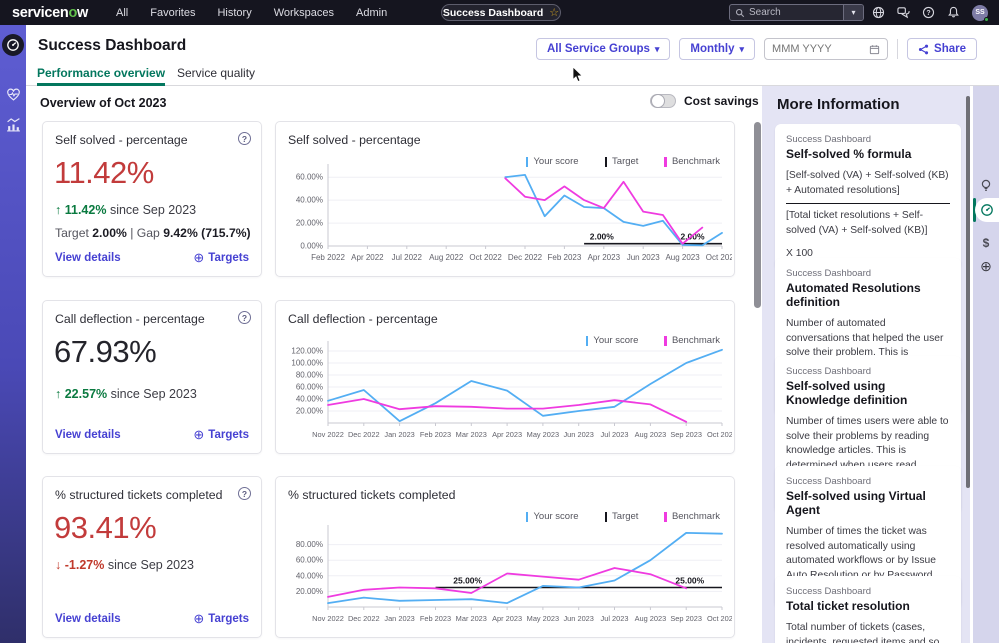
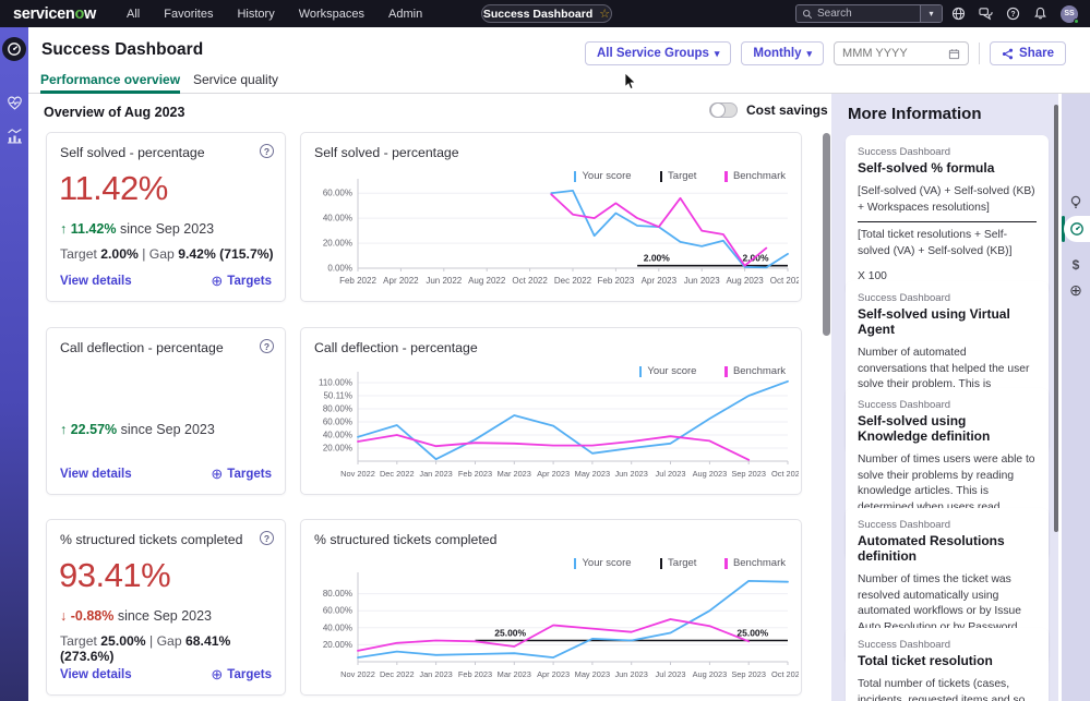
  servicenow
  All
  Favorites
  History
  Workspaces
  Admin
  Success Dashboard
  ☆
  Search
  ▾
  Success Dashboard
  All Service Groups
  ▾
  Monthly
  ▾
  MMM YYYY
  Share
  Performance overview
  Service quality
- Overview of Oct 2023
+ Overview of Aug 2023
  Cost savings
  Self solved - percentage
  ?
  11.42%
  ↑ 11.42% since Sep 2023
  Target 2.00% | Gap 9.42% (715.7%)
  View details
  ⊕
  Targets
  Self solved - percentage
  Your score
  Target
  Benchmark
  0.00%
  20.00%
  40.00%
  60.00%
  Feb 2022
  Apr 2022
- Jul 2022
+ Jun 2022
  Aug 2022
  Oct 2022
  Dec 2022
  Feb 2023
  Apr 2023
  Jun 2023
  Aug 2023
  Oct 202
  2.00%
  2.0%
  Call deflection - percentage
  ?
- 67.93%
  ↑ 22.57% since Sep 2023
  View details
  ⊕
  Targets
  Call deflection - percentage
  Your score
  Benchmark
  20.00%
  40.00%
  60.00%
  80.00%
- 100.00%
+ 50.11%
- 120.00%
+ 110.00%
  Nov 2022
  Dec 2022
  Jan 2023
  Feb 2023
  Mar 2023
  Apr 2023
  May 2023
  Jun 2023
  Jul 2023
  Aug 2023
  Sep 2023
  Oct 202
  % structured tickets completed
  ?
  93.41%
- ↓ -1.27% since Sep 2023
+ ↓ -0.88% since Sep 2023
+ Target 25.00% | Gap 68.41% (273.6%)
  View details
  ⊕
  Targets
  % structured tickets completed
  Your score
  Target
  Benchmark
  20.00%
  40.00%
  60.00%
  80.00%
  Nov 2022
  Dec 2022
  Jan 2023
  Feb 2023
  Mar 2023
  Apr 2023
  May 2023
  Jun 2023
  Jul 2023
  Aug 2023
  Sep 2023
  Oct 202
  25.00%
  25.00%
  More Information
  Success Dashboard
  Self-solved % formula
- [Self-solved (VA) + Self-solved (KB) + Automated resolutions]
+ [Self-solved (VA) + Self-solved (KB) + Workspaces resolutions]
  [Total ticket resolutions + Self-solved (VA) + Self-solved (KB)]
  X 100
  Success Dashboard
- Automated Resolutions definition
+ Self-solved using Virtual Agent
  Success Dashboard
  Self-solved using Knowledge definition
  Success Dashboard
- Self-solved using Virtual Agent
+ Automated Resolutions definition
  Success Dashboard
  Total ticket resolution
  Total number of tickets (cases, incidents, requested items and so
  $
  ⊕
